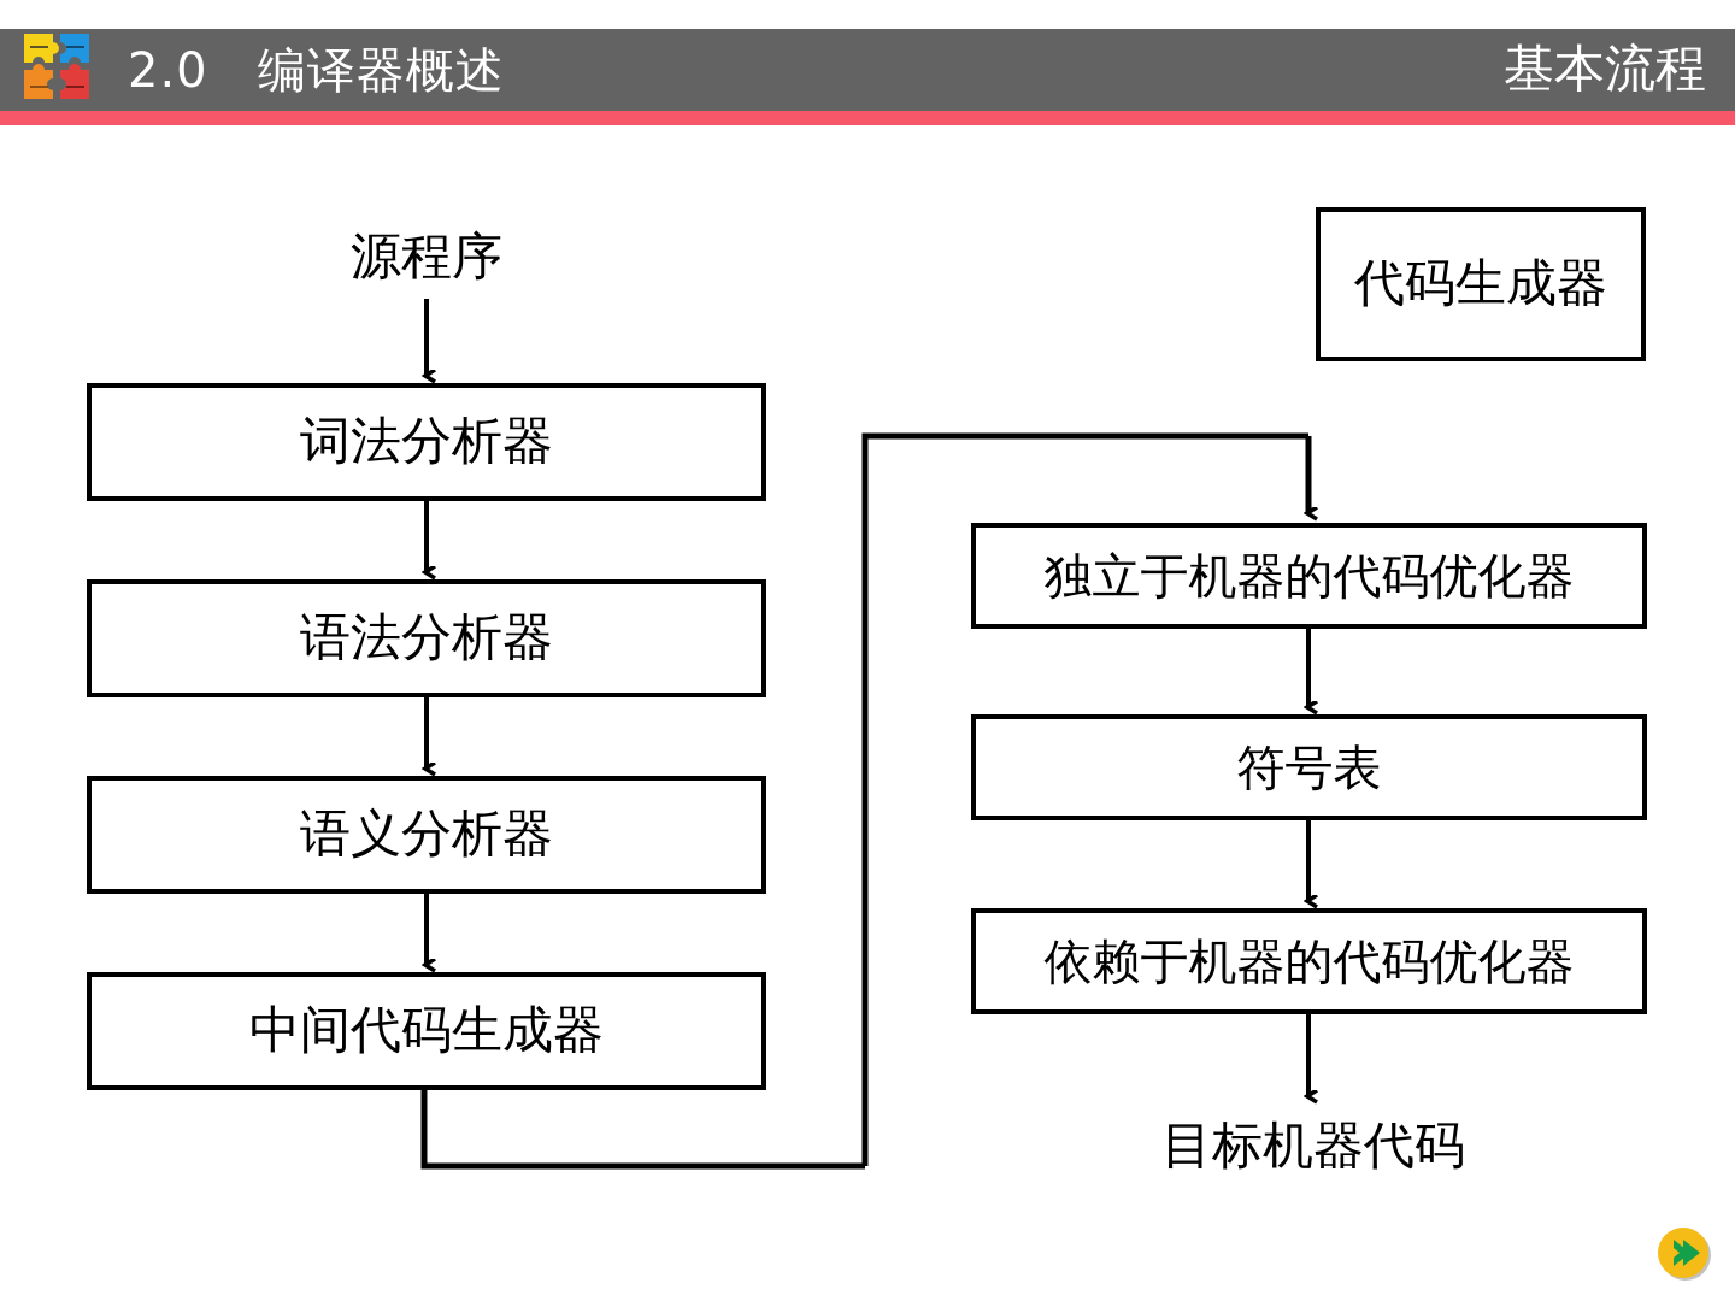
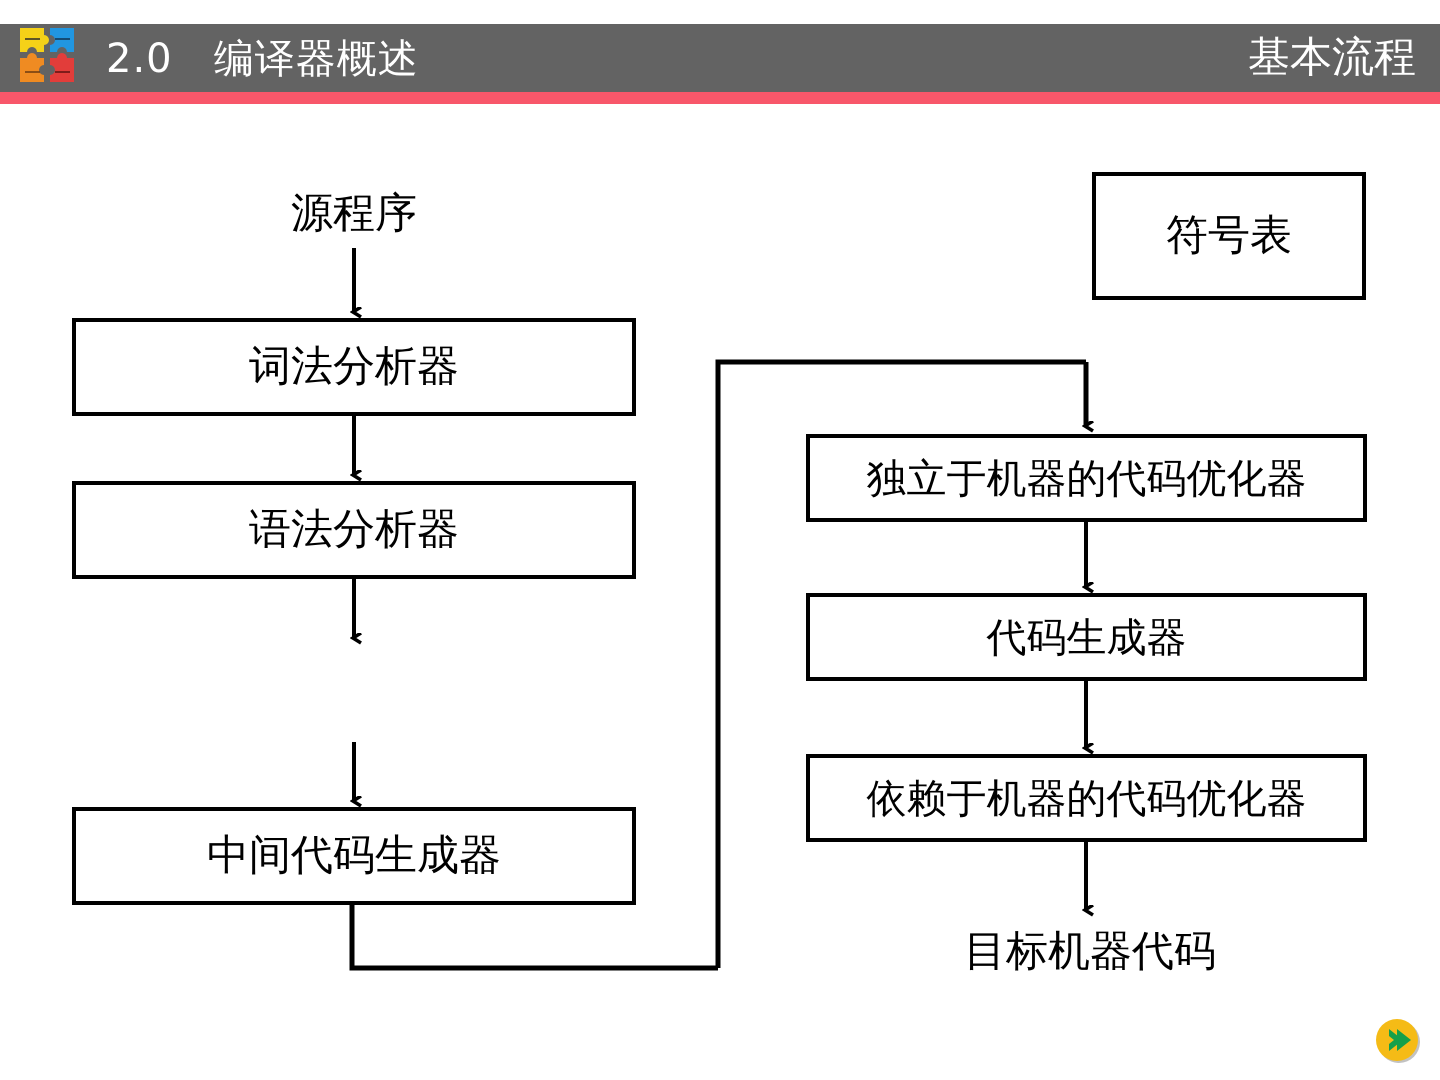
  2.0 编译器概述
  基本流程
  源程序
  目标机器代码
  词法分析器
  语法分析器
- 语义分析器
  中间代码生成器
- 代码生成器
+ 符号表
  独立于机器的代码优化器
- 符号表
+ 代码生成器
  依赖于机器的代码优化器
